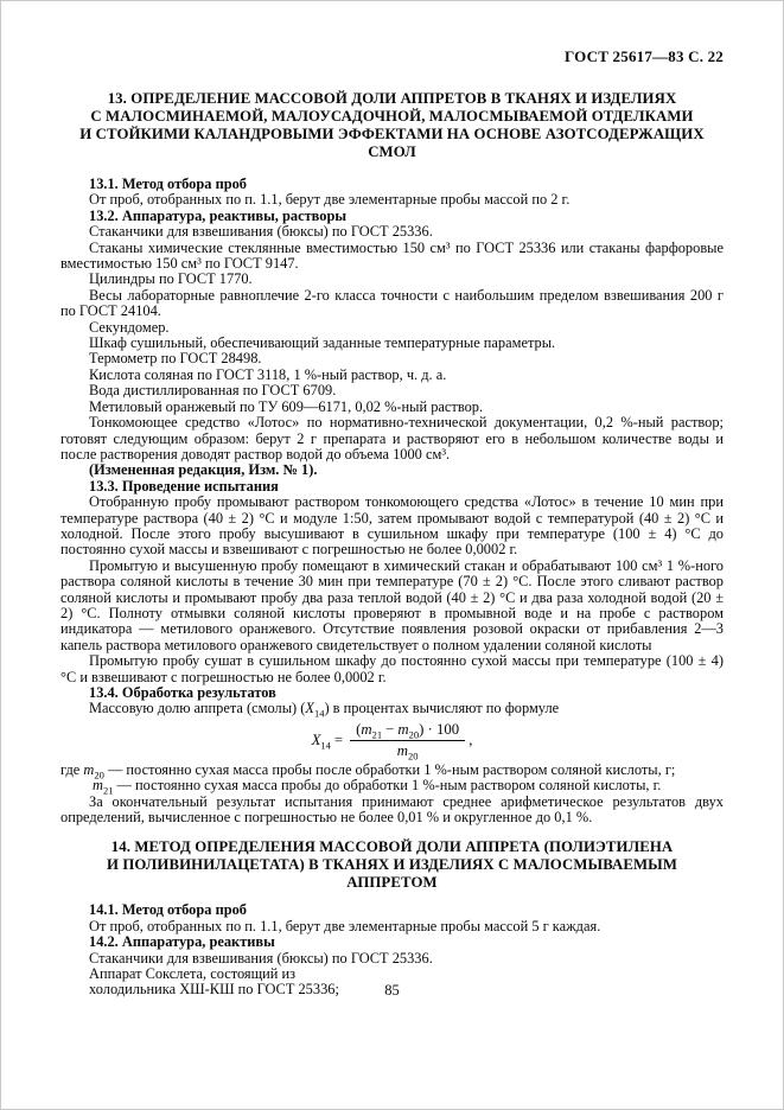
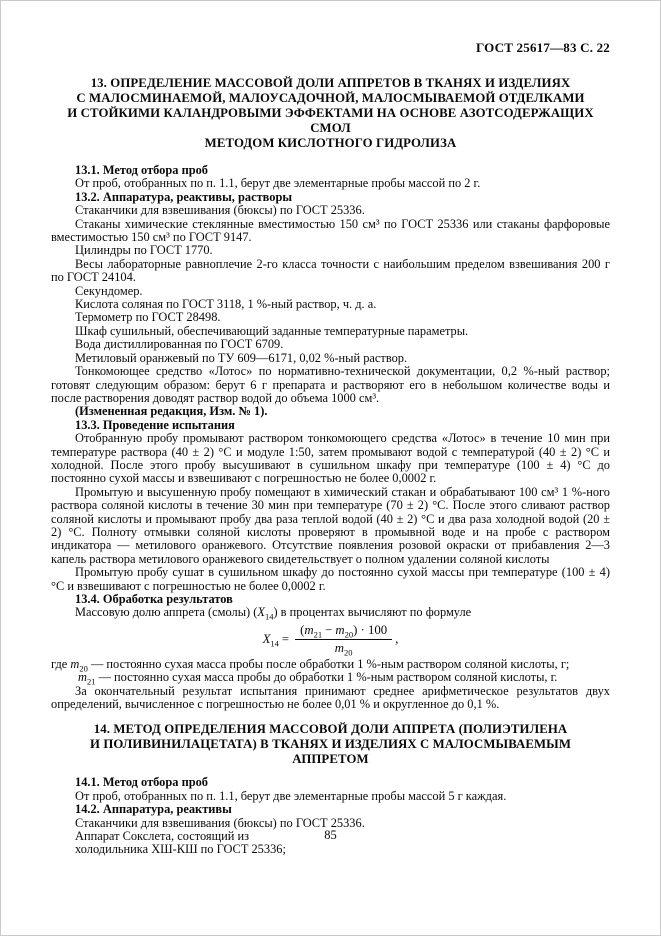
  ГОСТ 25617—83 С. 22
  13. ОПРЕДЕЛЕНИЕ МАССОВОЙ ДОЛИ АППРЕТОВ В ТКАНЯХ И ИЗДЕЛИЯХ
  С МАЛОСМИНАЕМОЙ, МАЛОУСАДОЧНОЙ, МАЛОСМЫВАЕМОЙ ОТДЕЛКАМИ
  И СТОЙКИМИ КАЛАНДРОВЫМИ ЭФФЕКТАМИ НА ОСНОВЕ АЗОТСОДЕРЖАЩИХ СМОЛ
+ МЕТОДОМ КИСЛОТНОГО ГИДРОЛИЗА
  13.1. Метод отбора проб
  От проб, отобранных по п. 1.1, берут две элементарные пробы массой по 2 г.
  13.2. Аппаратура, реактивы, растворы
  Стаканчики для взвешивания (бюксы) по ГОСТ 25336.
  Стаканы химические стеклянные вместимостью 150 см³ по ГОСТ 25336 или стаканы фарфоровые вместимостью 150 см³ по ГОСТ 9147.
  Цилиндры по ГОСТ 1770.
  Весы лабораторные равноплечие 2-го класса точности с наибольшим пределом взвешивания 200 г по ГОСТ 24104.
  Секундомер.
- Шкаф сушильный, обеспечивающий заданные температурные параметры.
+ Кислота соляная по ГОСТ 3118, 1 %-ный раствор, ч. д. а.
  Термометр по ГОСТ 28498.
- Кислота соляная по ГОСТ 3118, 1 %-ный раствор, ч. д. а.
+ Шкаф сушильный, обеспечивающий заданные температурные параметры.
  Вода дистиллированная по ГОСТ 6709.
  Метиловый оранжевый по ТУ 609—6171, 0,02 %-ный раствор.
- Тонкомоющее средство «Лотос» по нормативно-технической документации, 0,2 %-ный раствор; готовят следующим образом: берут 2 г препарата и растворяют его в небольшом количестве воды и после растворения доводят раствор водой до объема 1000 см³.
+ Тонкомоющее средство «Лотос» по нормативно-технической документации, 0,2 %-ный раствор; готовят следующим образом: берут 6 г препарата и растворяют его в небольшом количестве воды и после растворения доводят раствор водой до объема 1000 см³.
  (Измененная редакция, Изм. № 1).
  13.3. Проведение испытания
  Отобранную пробу промывают раствором тонкомоющего средства «Лотос» в течение 10 мин при температуре раствора (40 ± 2) °С и модуле 1:50, затем промывают водой с температурой (40 ± 2) °С и холодной. После этого пробу высушивают в сушильном шкафу при температуре (100 ± 4) °С до постоянно сухой массы и взвешивают с погрешностью не более 0,0002 г.
  Промытую и высушенную пробу помещают в химический стакан и обрабатывают 100 см³ 1 %-ного раствора соляной кислоты в течение 30 мин при температуре (70 ± 2) °С. После этого сливают раствор соляной кислоты и промывают пробу два раза теплой водой (40 ± 2) °С и два раза холодной водой (20 ± 2) °С. Полноту отмывки соляной кислоты проверяют в промывной воде и на пробе с раствором индикатора — метилового оранжевого. Отсутствие появления розовой окраски от прибавления 2—3 капель раствора метилового оранжевого свидетельствует о полном удалении соляной кислоты
  Промытую пробу сушат в сушильном шкафу до постоянно сухой массы при температуре (100 ± 4) °С и взвешивают с погрешностью не более 0,0002 г.
  13.4. Обработка результатов
  Массовую долю аппрета (смолы) (X14) в процентах вычисляют по формуле
  X14
  =
  (m21 − m20) · 100
  m20
  ,
  где m20 — постоянно сухая масса пробы после обработки 1 %-ным раствором соляной кислоты, г;
  m21 — постоянно сухая масса пробы до обработки 1 %-ным раствором соляной кислоты, г.
  За окончательный результат испытания принимают среднее арифметическое результатов двух определений, вычисленное с погрешностью не более 0,01 % и округленное до 0,1 %.
  14. МЕТОД ОПРЕДЕЛЕНИЯ МАССОВОЙ ДОЛИ АППРЕТА (ПОЛИЭТИЛЕНА
  И ПОЛИВИНИЛАЦЕТАТА) В ТКАНЯХ И ИЗДЕЛИЯХ С МАЛОСМЫВАЕМЫМ АППРЕТОМ
  14.1. Метод отбора проб
  От проб, отобранных по п. 1.1, берут две элементарные пробы массой 5 г каждая.
  14.2. Аппаратура, реактивы
  Стаканчики для взвешивания (бюксы) по ГОСТ 25336.
  Аппарат Сокслета, состоящий из
  холодильника ХШ-КШ по ГОСТ 25336;
  85
